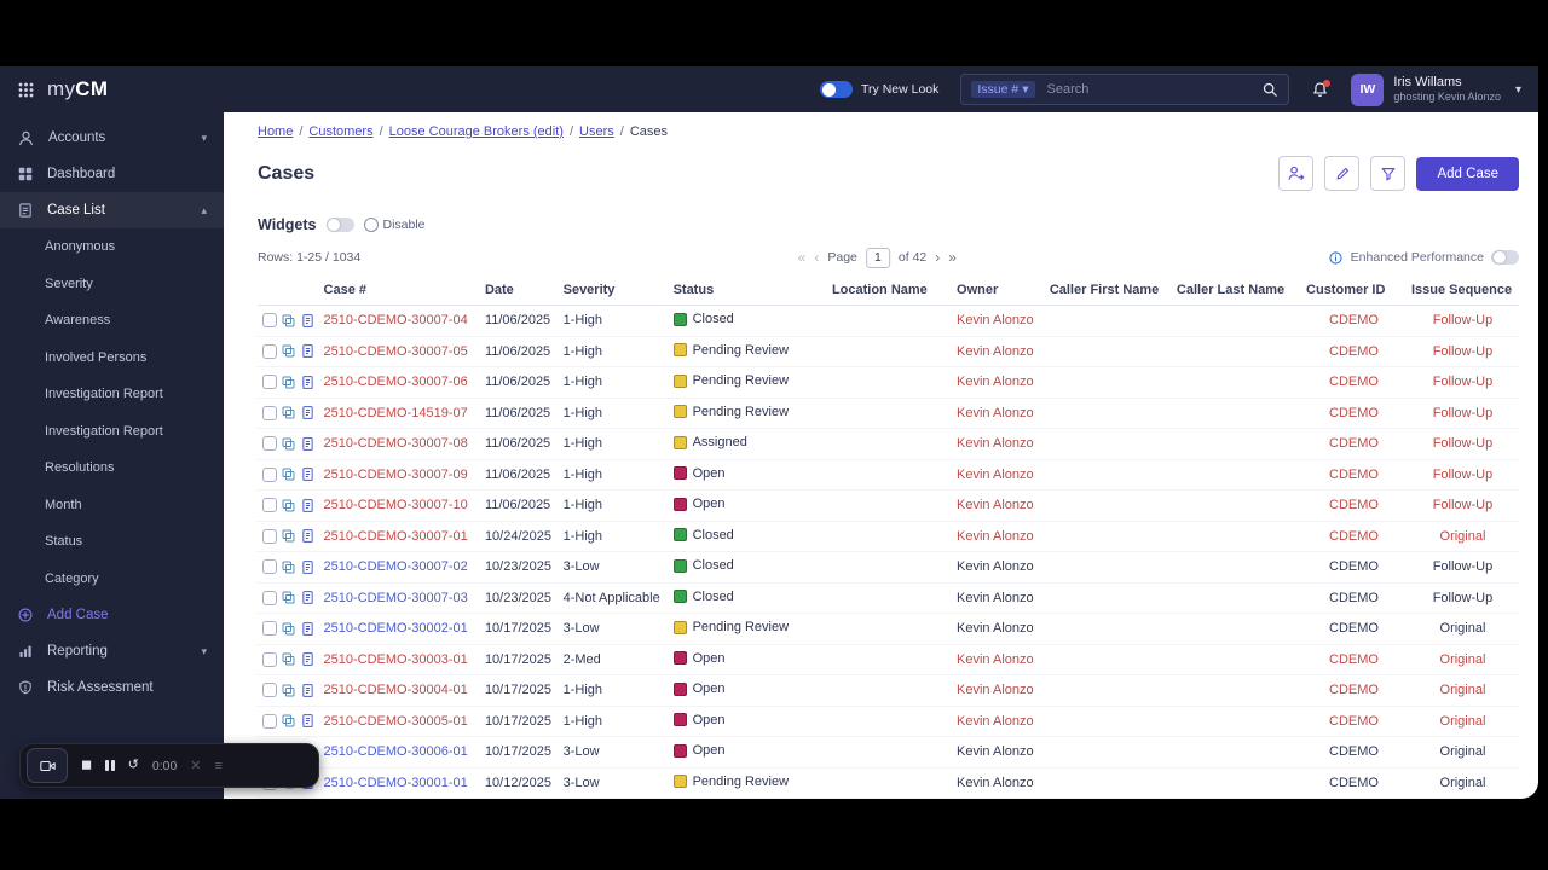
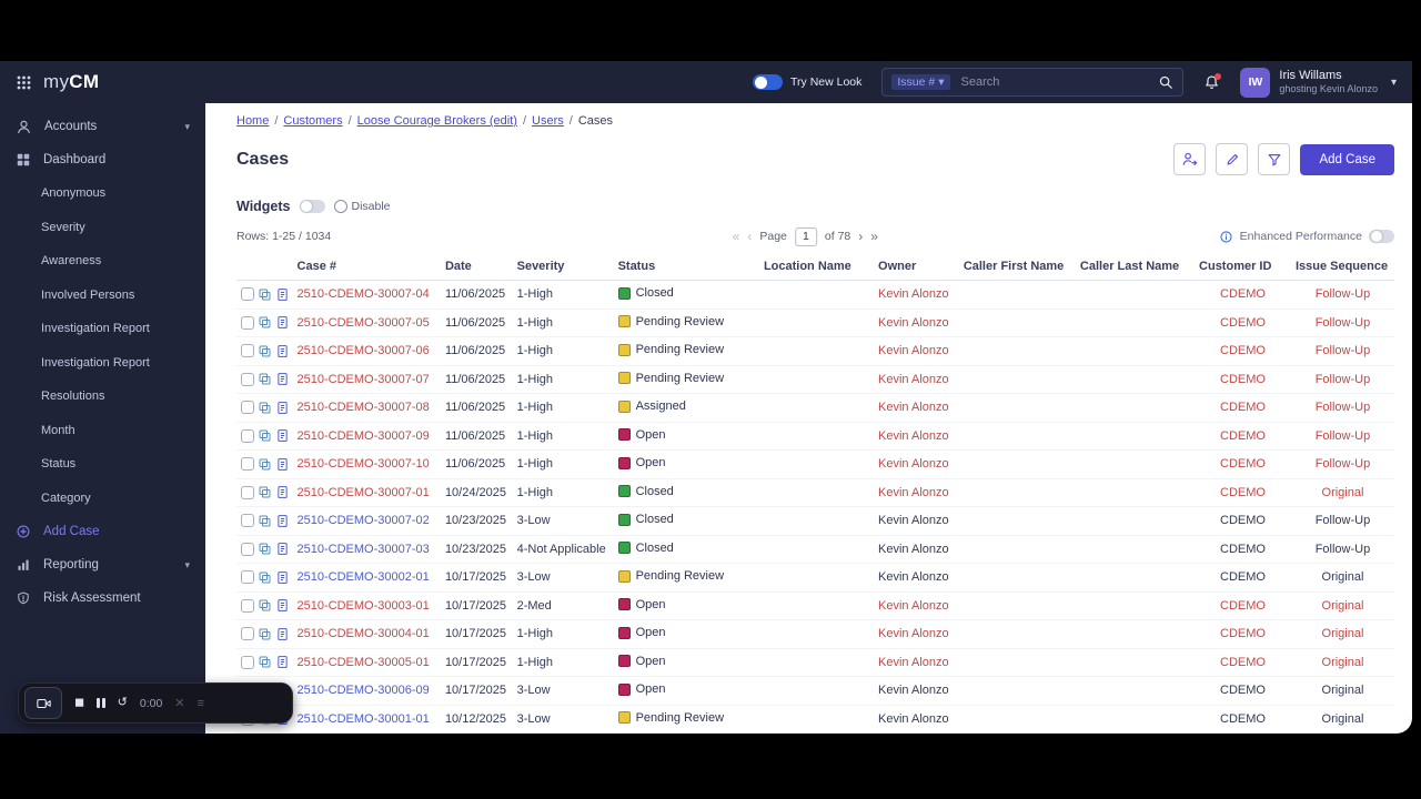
  myCM
  Try New Look
  Issue #
  ▾
  Search
  IW
  Iris Willams
  ghosting Kevin Alonzo
  ▾
  Accounts
  ▾
  Dashboard
- Case List
- ▴
  Anonymous
  Severity
  Awareness
  Involved Persons
  Investigation Report
  Investigation Report
  Resolutions
  Month
  Status
  Category
  Add Case
  Reporting
  ▾
  Risk Assessment
  Home
  /
  Customers
  /
  Loose Courage Brokers (edit)
  /
  Users
  /
  Cases
  Cases
  Add Case
  Widgets
  Disable
  Rows: 1-25 / 1034
  «
  ‹
  Page
  1
- of 42
+ of 78
  ›
  »
  Enhanced Performance
  	Case #	Date	Severity	Status	Location Name	Owner	Caller First Name	Caller Last Name	Customer ID	Issue Sequence
  	2510-CDEMO-30007-04	11/06/2025	1-High	Closed		Kevin Alonzo			CDEMO	Follow-Up
  	2510-CDEMO-30007-05	11/06/2025	1-High	Pending Review		Kevin Alonzo			CDEMO	Follow-Up
  	2510-CDEMO-30007-06	11/06/2025	1-High	Pending Review		Kevin Alonzo			CDEMO	Follow-Up
- 	2510-CDEMO-14519-07	11/06/2025	1-High	Pending Review		Kevin Alonzo			CDEMO	Follow-Up
+ 	2510-CDEMO-30007-07	11/06/2025	1-High	Pending Review		Kevin Alonzo			CDEMO	Follow-Up
  	2510-CDEMO-30007-08	11/06/2025	1-High	Assigned		Kevin Alonzo			CDEMO	Follow-Up
  	2510-CDEMO-30007-09	11/06/2025	1-High	Open		Kevin Alonzo			CDEMO	Follow-Up
  	2510-CDEMO-30007-10	11/06/2025	1-High	Open		Kevin Alonzo			CDEMO	Follow-Up
  	2510-CDEMO-30007-01	10/24/2025	1-High	Closed		Kevin Alonzo			CDEMO	Original
  	2510-CDEMO-30007-02	10/23/2025	3-Low	Closed		Kevin Alonzo			CDEMO	Follow-Up
  	2510-CDEMO-30007-03	10/23/2025	4-Not Applicable	Closed		Kevin Alonzo			CDEMO	Follow-Up
  	2510-CDEMO-30002-01	10/17/2025	3-Low	Pending Review		Kevin Alonzo			CDEMO	Original
  	2510-CDEMO-30003-01	10/17/2025	2-Med	Open		Kevin Alonzo			CDEMO	Original
  	2510-CDEMO-30004-01	10/17/2025	1-High	Open		Kevin Alonzo			CDEMO	Original
  	2510-CDEMO-30005-01	10/17/2025	1-High	Open		Kevin Alonzo			CDEMO	Original
- 	2510-CDEMO-30006-01	10/17/2025	3-Low	Open		Kevin Alonzo			CDEMO	Original
+ 	2510-CDEMO-30006-09	10/17/2025	3-Low	Open		Kevin Alonzo			CDEMO	Original
  	2510-CDEMO-30001-01	10/12/2025	3-Low	Pending Review		Kevin Alonzo			CDEMO	Original
  ◼
  ↺
  0:00
  ✕
  ≡
